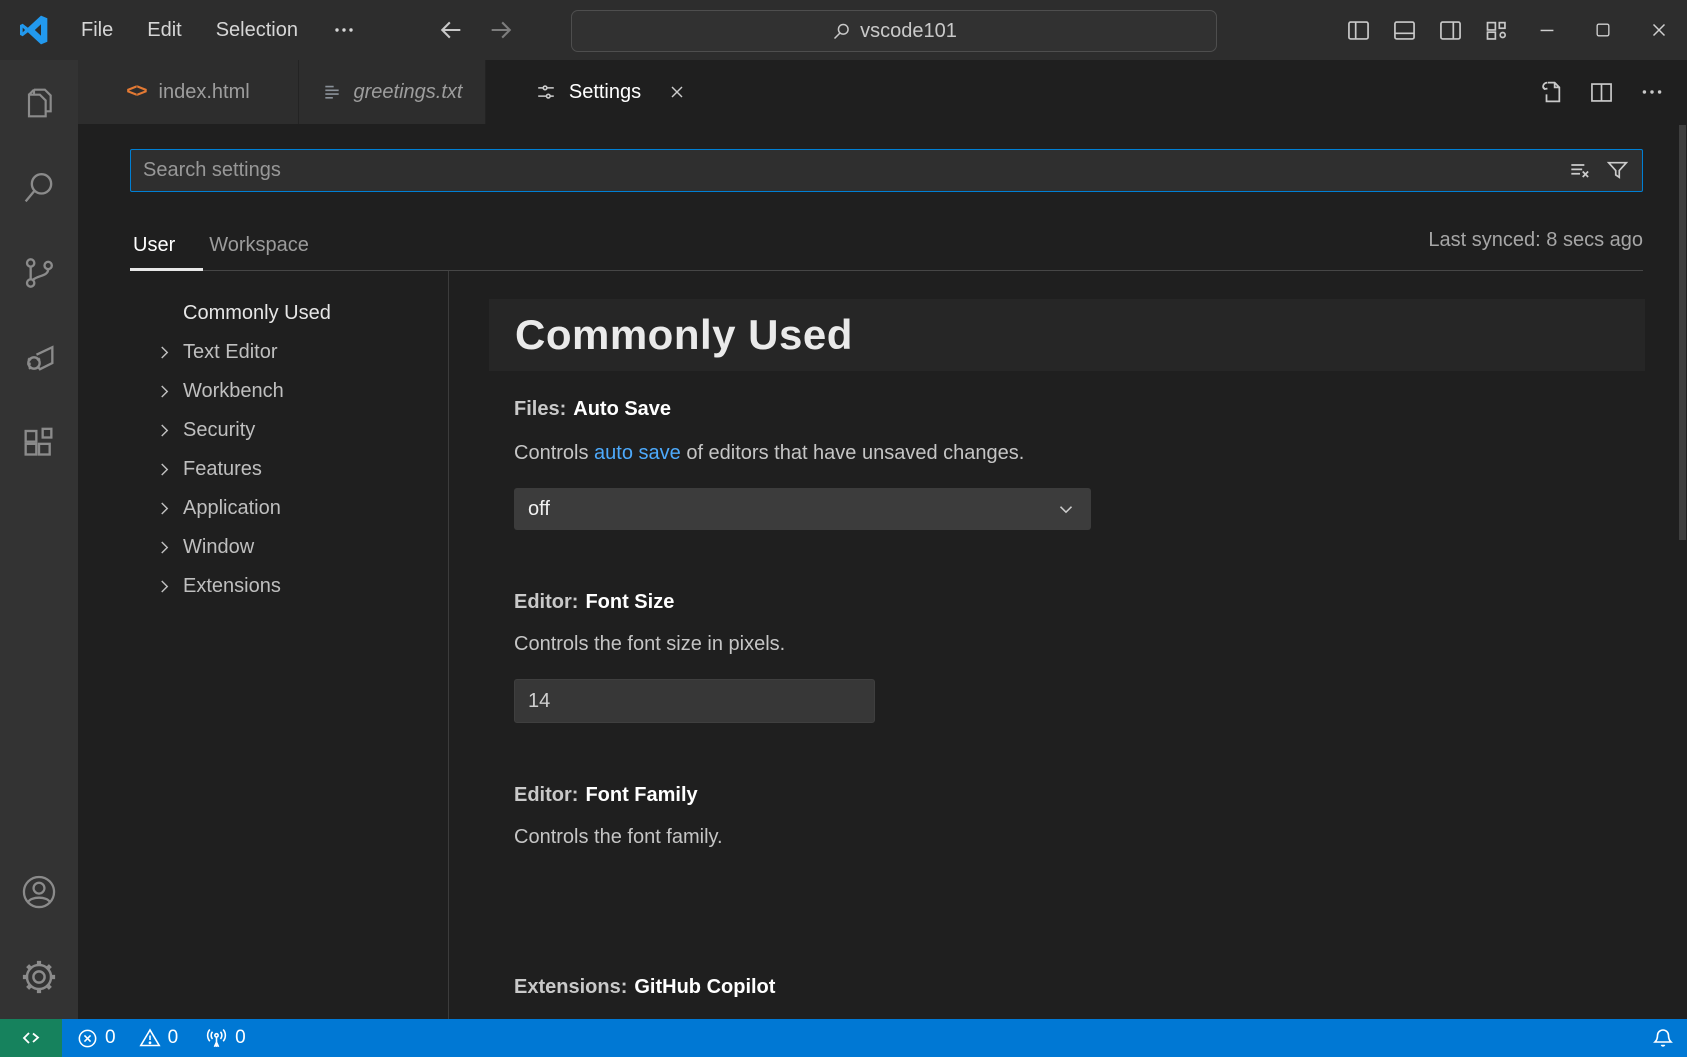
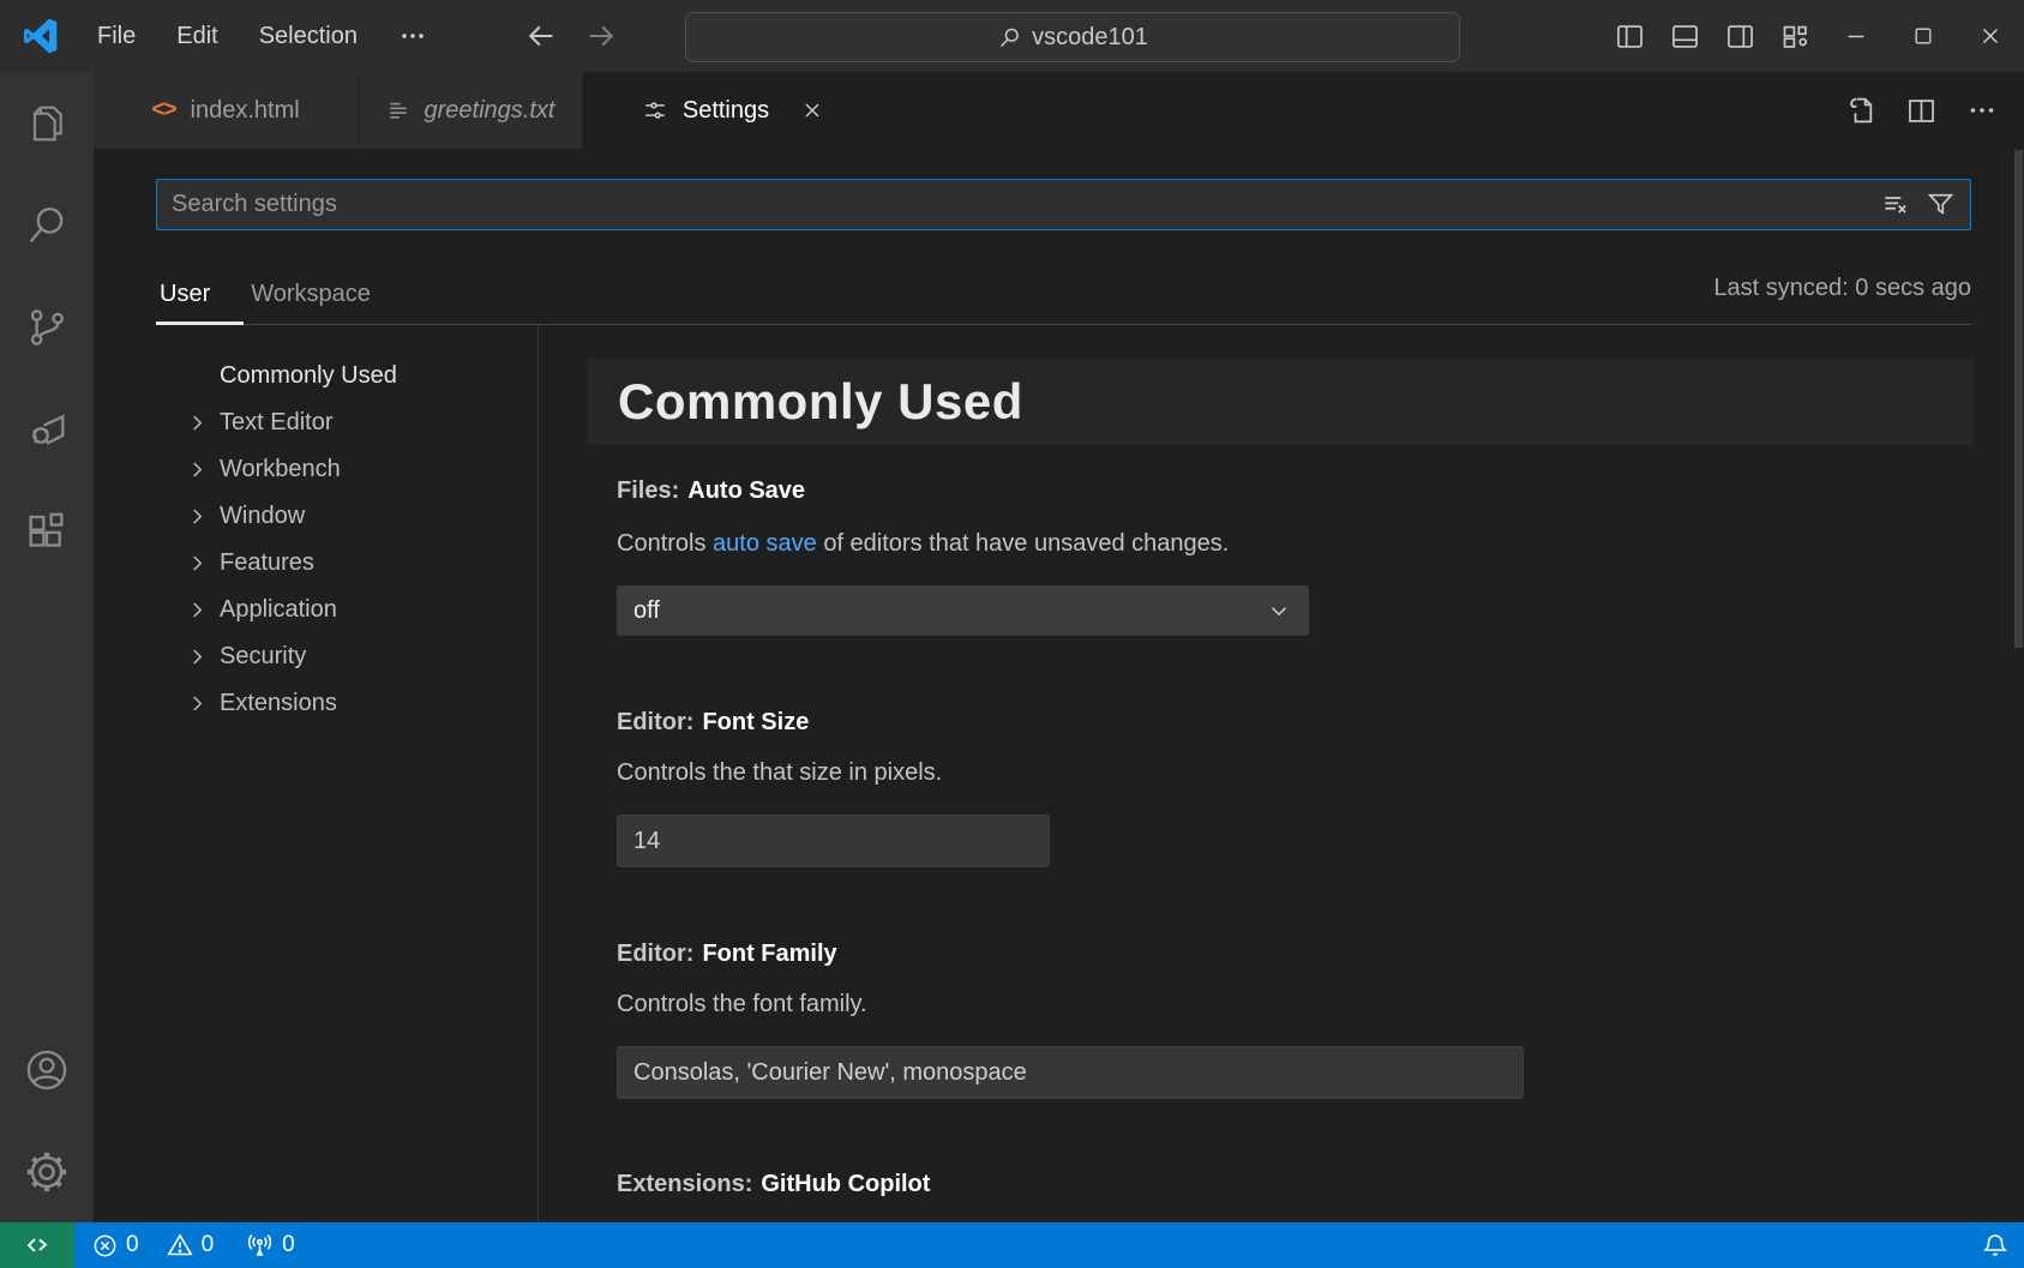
  File
  Edit
  Selection
  vscode101
  <>
  index.html
  greetings.txt
  Settings
  Search settings
  User
  Workspace
- Last synced: 8 secs ago
+ Last synced: 0 secs ago
  Commonly Used
  Text Editor
  Workbench
- Security
+ Window
  Features
  Application
- Window
+ Security
  Extensions
  Commonly Used
  Files: Auto Save
  Controls auto save of editors that have unsaved changes.
  off
  Editor: Font Size
- Controls the font size in pixels.
+ Controls the that size in pixels.
  14
  Editor: Font Family
  Controls the font family.
+ Consolas, 'Courier New', monospace
  Extensions: GitHub Copilot
  0
  0
  0
